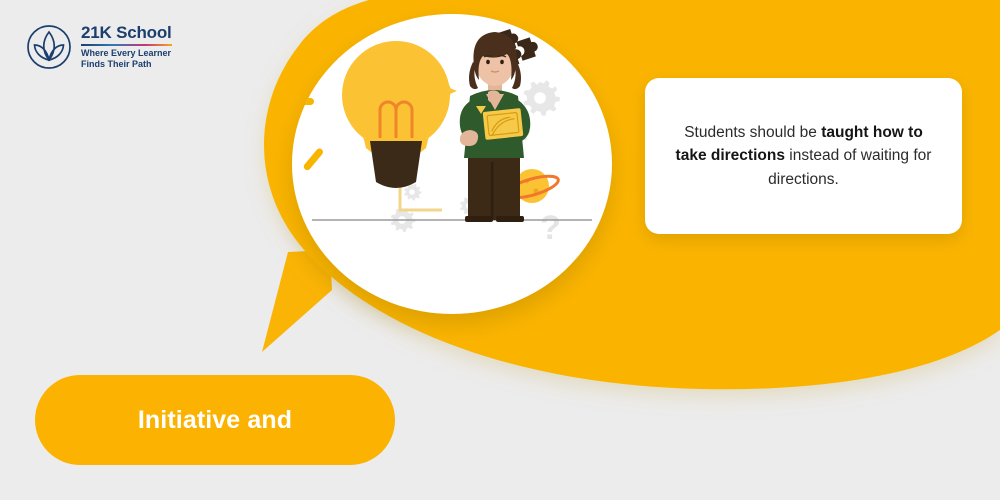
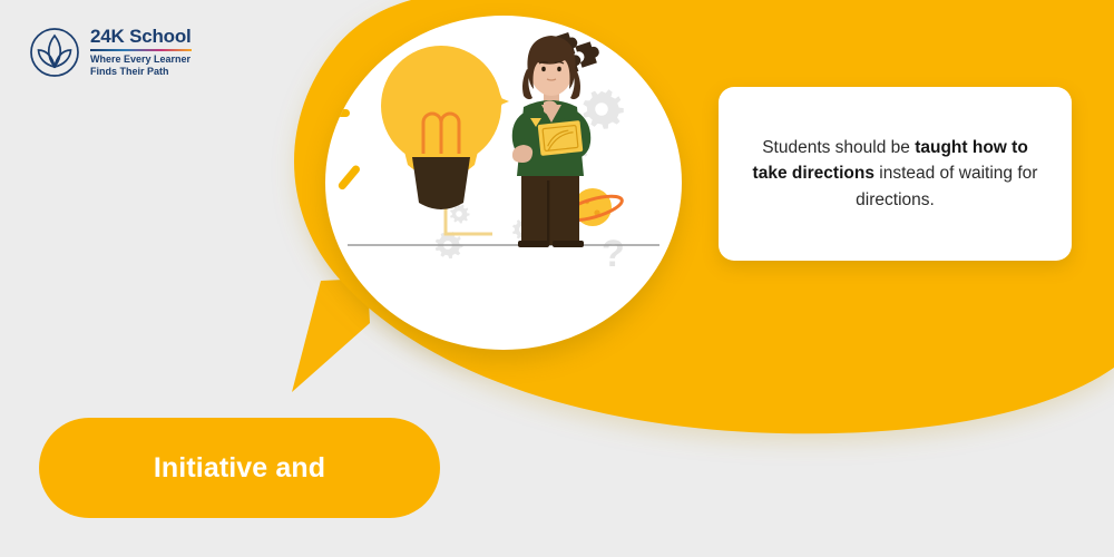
  ?
  Students should be taught how to take directions instead of waiting for directions.
- 21K School
+ 24K School
  Where Every Learner
  Finds Their Path
  Initiative and
